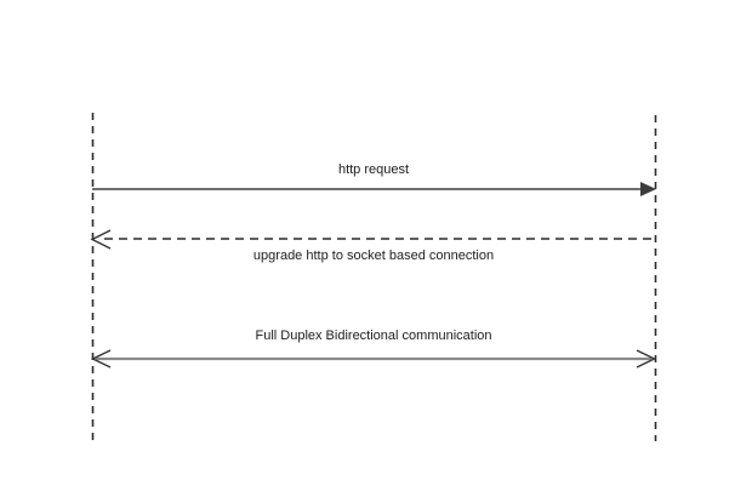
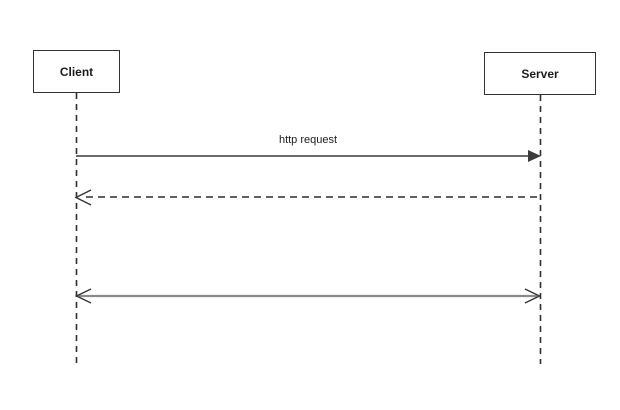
+ Client
+ Server
  http request
- upgrade http to socket based connection
- Full Duplex Bidirectional communication
